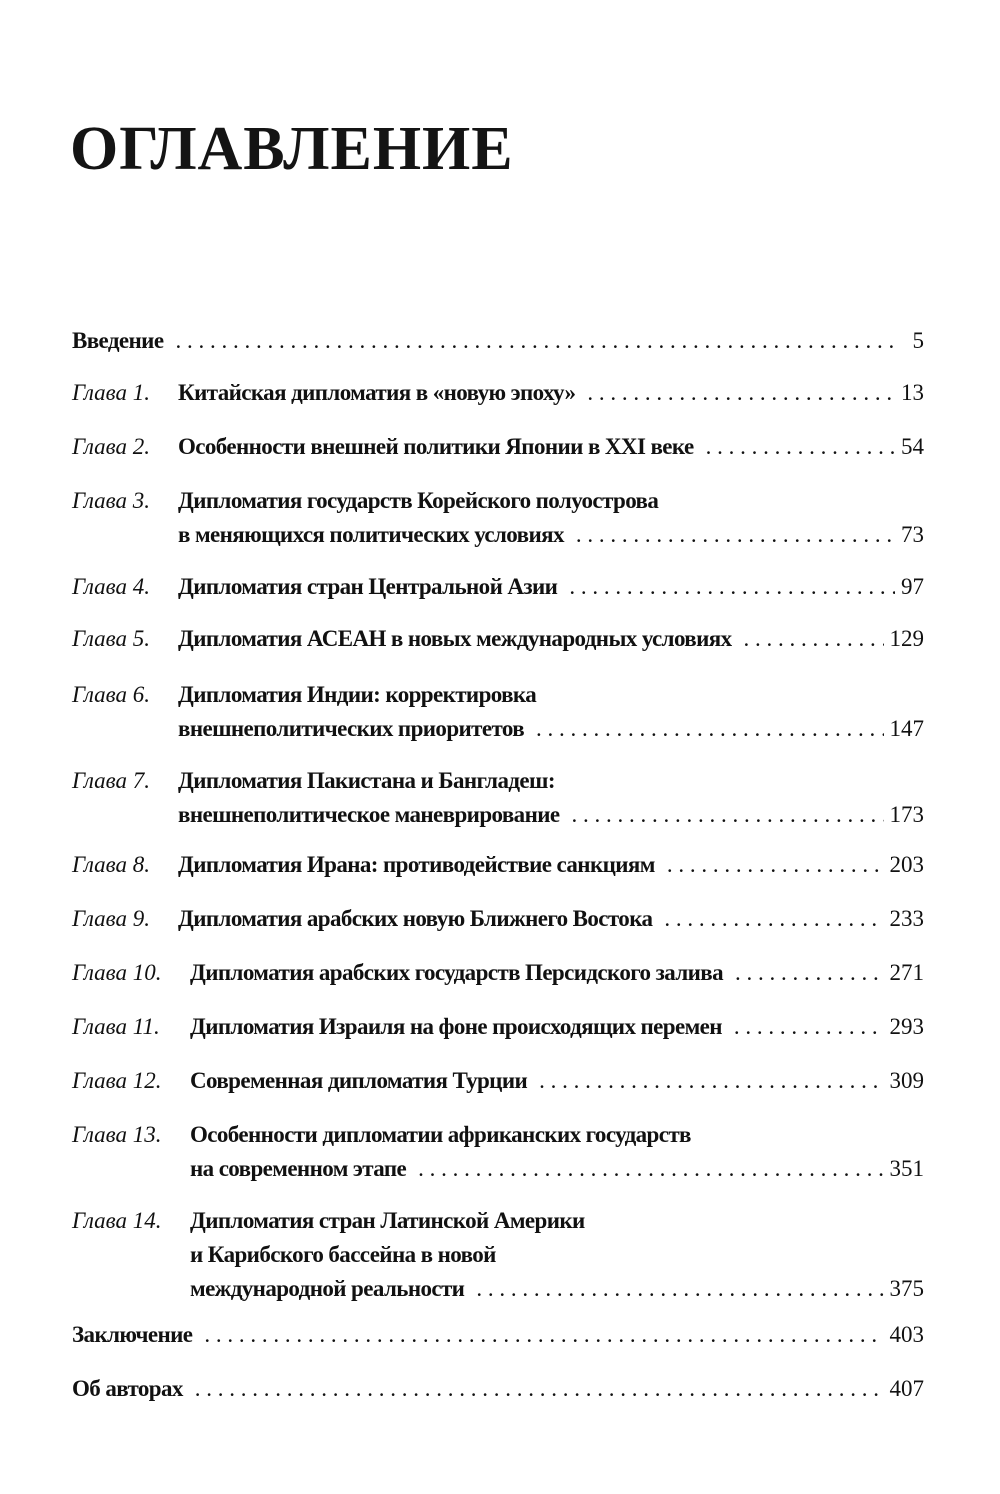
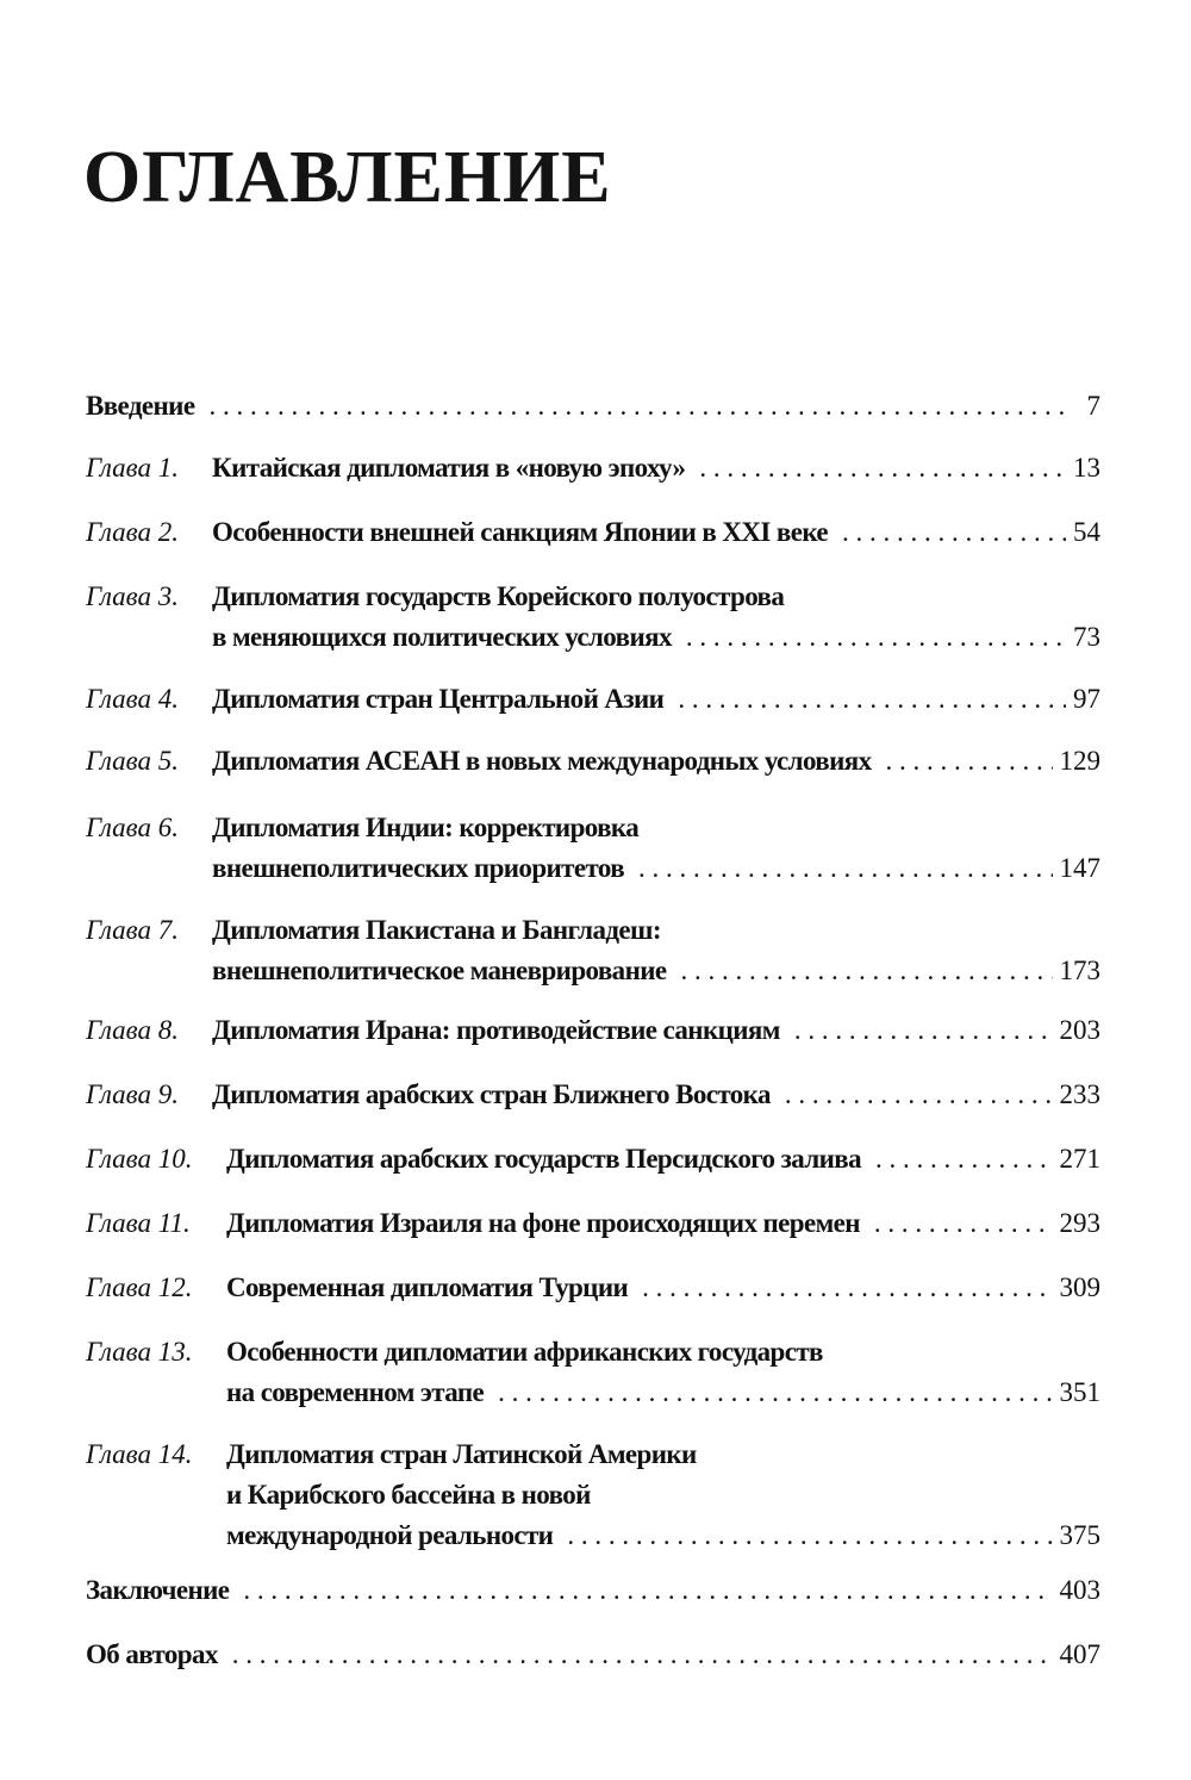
  ОГЛАВЛЕНИЕ
  Введение
- 5
+ 7
  Глава 1.
  Китайская дипломатия в «новую эпоху»
  13
  Глава 2.
- Особенности внешней политики Японии в XXI веке
+ Особенности внешней санкциям Японии в XXI веке
  54
  Глава 3.
  Дипломатия государств Корейского полуострова
  в меняющихся политических условиях
  73
  Глава 4.
  Дипломатия стран Центральной Азии
  97
  Глава 5.
  Дипломатия АСЕАН в новых международных условиях
  129
  Глава 6.
  Дипломатия Индии: корректировка
  внешнеполитических приоритетов
  147
  Глава 7.
  Дипломатия Пакистана и Бангладеш:
  внешнеполитическое маневрирование
  173
  Глава 8.
  Дипломатия Ирана: противодействие санкциям
  203
  Глава 9.
- Дипломатия арабских новую Ближнего Востока
+ Дипломатия арабских стран Ближнего Востока
  233
  Глава 10.
  Дипломатия арабских государств Персидского залива
  271
  Глава 11.
  Дипломатия Израиля на фоне происходящих перемен
  293
  Глава 12.
  Современная дипломатия Турции
  309
  Глава 13.
  Особенности дипломатии африканских государств
  на современном этапе
  351
  Глава 14.
  Дипломатия стран Латинской Америки
  и Карибского бассейна в новой
  международной реальности
  375
  Заключение
  403
  Об авторах
  407
